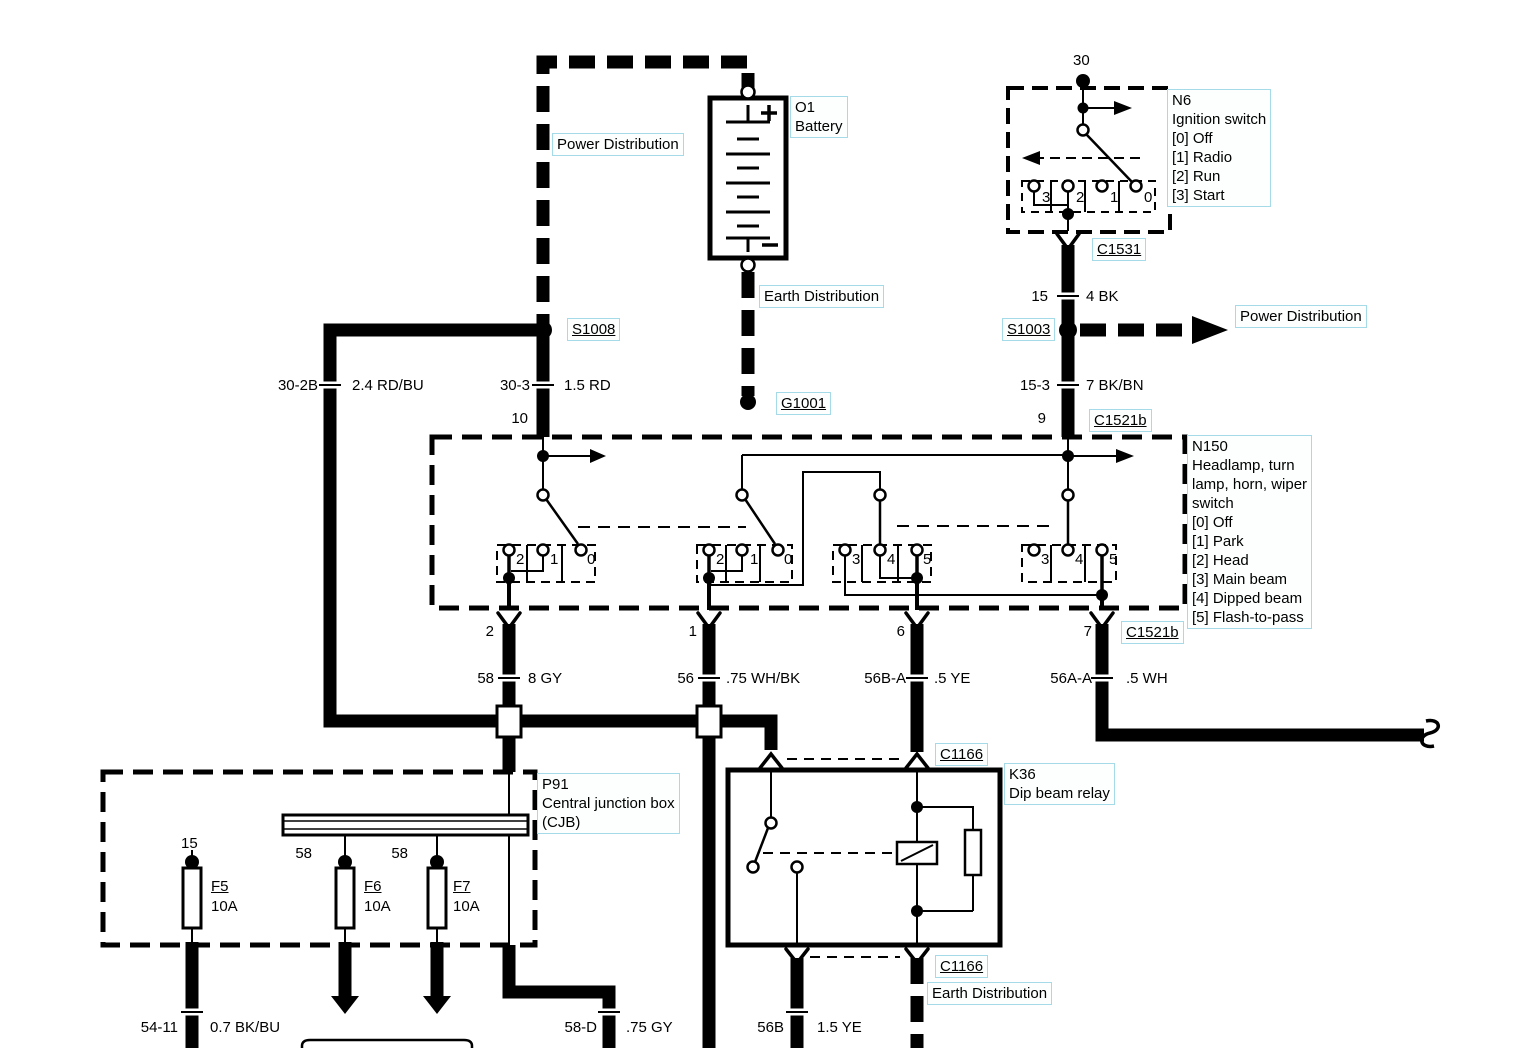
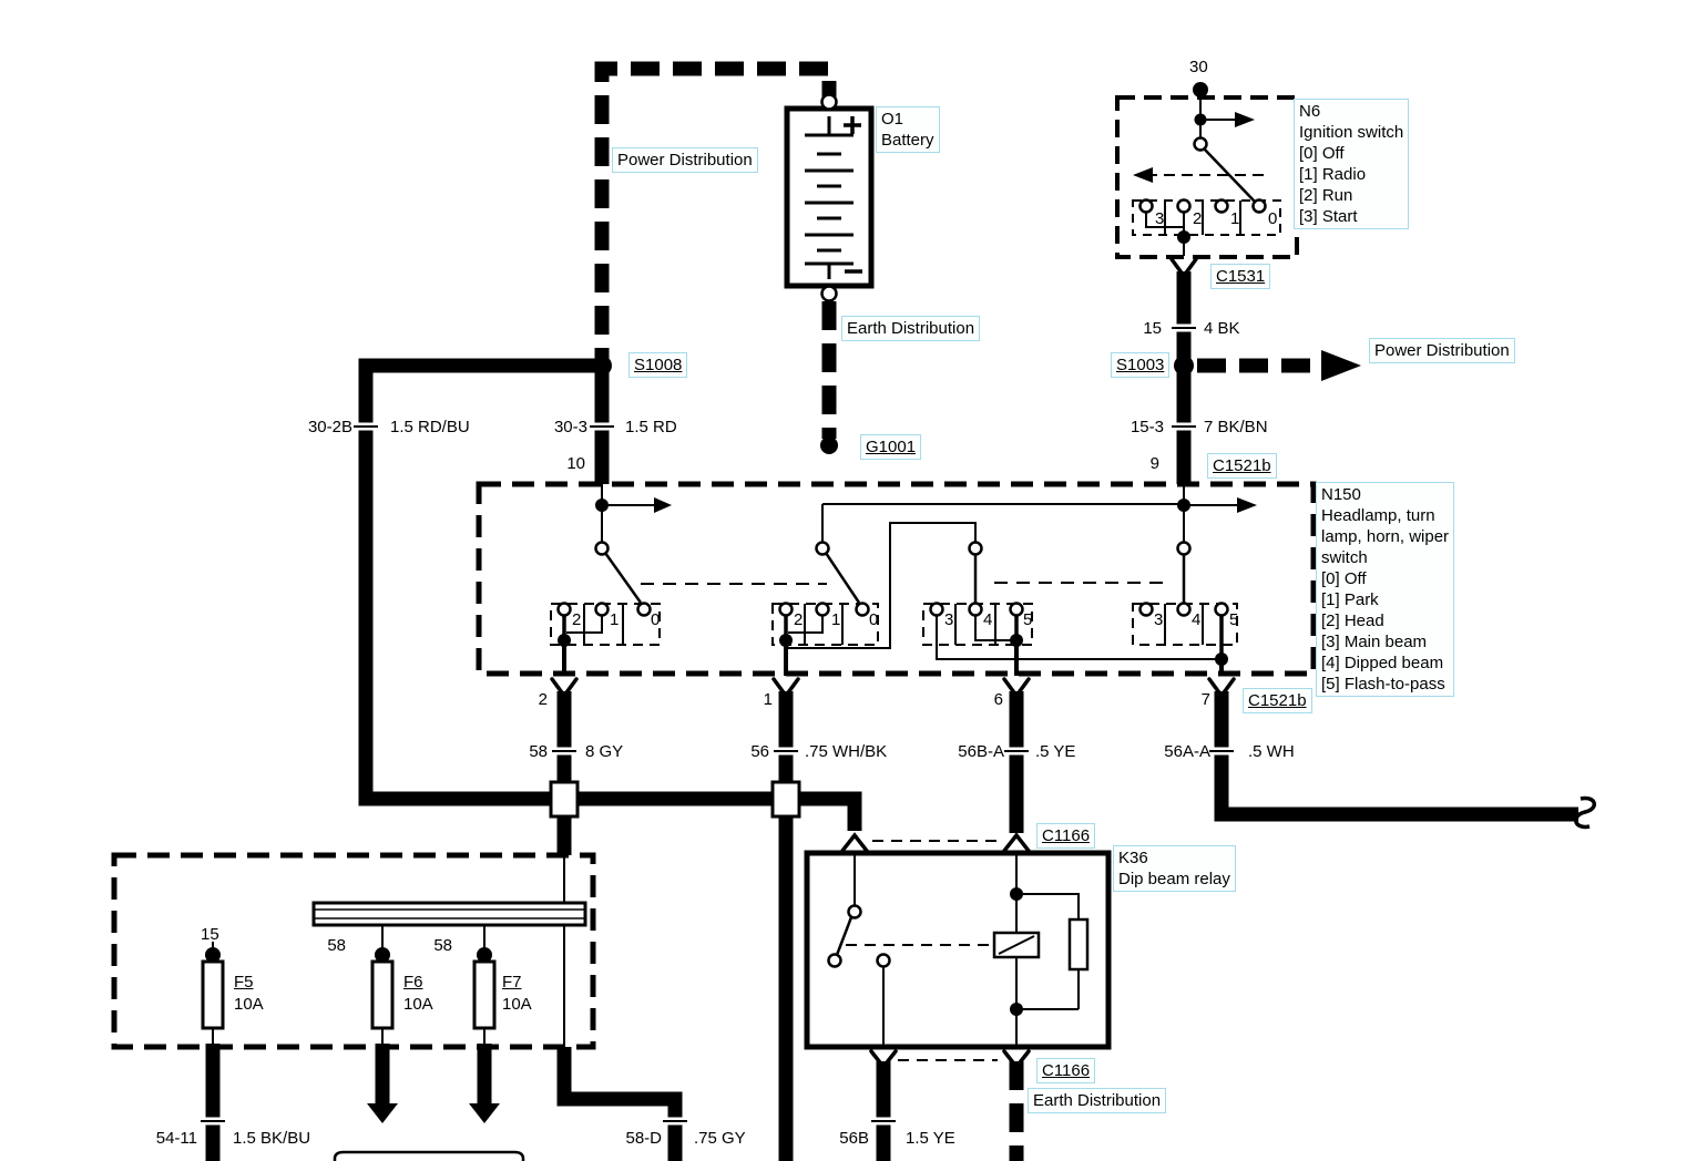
  Power Distribution
  O1
  Battery
  Earth Distribution
  G1001
  S1008
  30-2B
- 2.4 RD/BU
+ 1.5 RD/BU
  30-3
  1.5 RD
  10
  30
  N6
  Ignition switch
  [0] Off
  [1] Radio
  [2] Run
  [3] Start
  3
  2
  1
  0
  C1531
  15
  4 BK
  S1003
  Power Distribution
  15-3
  7 BK/BN
  9
  C1521b
  N150
  Headlamp, turn
  lamp, horn, wiper
  switch
  [0] Off
  [1] Park
  [2] Head
  [3] Main beam
  [4] Dipped beam
  [5] Flash-to-pass
  2
  1
  0
  2
  1
  0
  3
  4
  5
  3
  4
  5
  2
  1
  6
  7
  C1521b
  58
  8 GY
  56
  .75 WH/BK
  56B-A
  .5 YE
  56A-A
  .5 WH
  C1166
  K36
  Dip beam relay
  C1166
  Earth Distribution
- P91
- Central junction box
- (CJB)
  15
  58
  58
  F5
  10A
  F6
  10A
  F7
  10A
  54-11
- 0.7 BK/BU
+ 1.5 BK/BU
  58-D
  .75 GY
  56B
  1.5 YE
